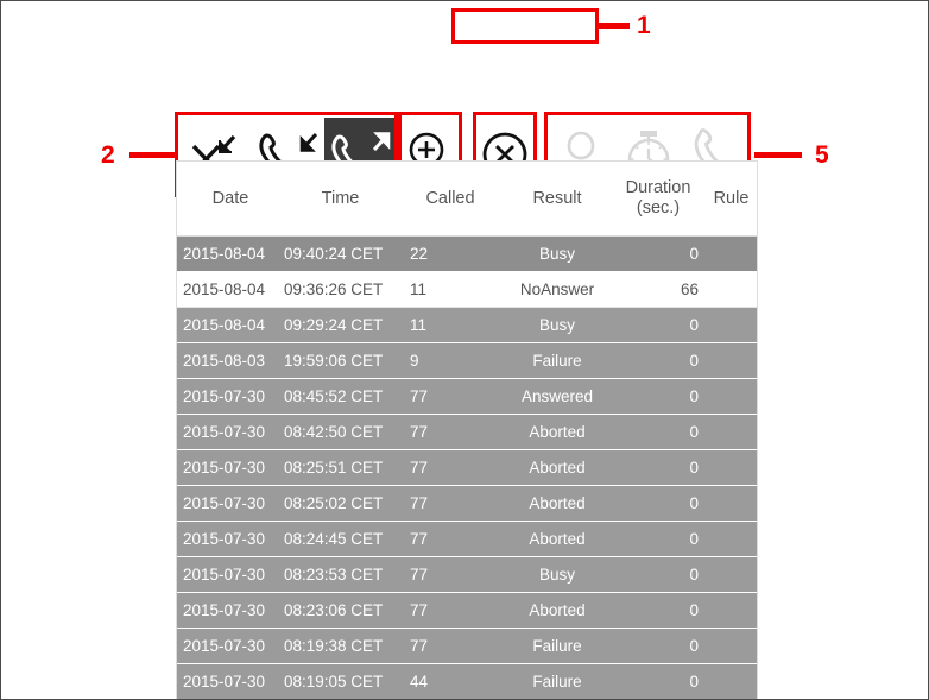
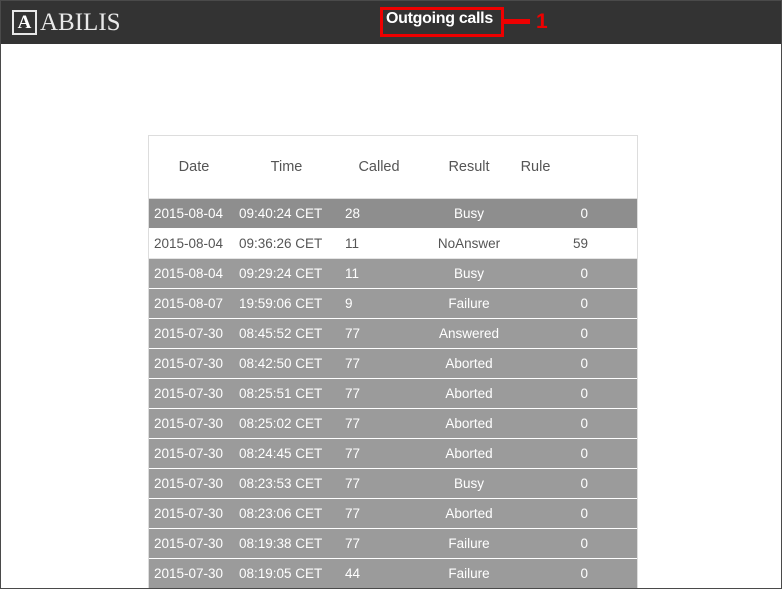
+ A
+ ABILIS
+ Outgoing calls
  1
- 2
- 5
  Date
  Time
  Called
  Result
- Duration
- (sec.)
  Rule
  2015-08-04
  09:40:24 CET
- 22
+ 28
  Busy
  0
  2015-08-04
  09:36:26 CET
  11
  NoAnswer
- 66
+ 59
  2015-08-04
  09:29:24 CET
  11
  Busy
  0
- 2015-08-03
+ 2015-08-07
  19:59:06 CET
  9
  Failure
  0
  2015-07-30
  08:45:52 CET
  77
  Answered
  0
  2015-07-30
  08:42:50 CET
  77
  Aborted
  0
  2015-07-30
  08:25:51 CET
  77
  Aborted
  0
  2015-07-30
  08:25:02 CET
  77
  Aborted
  0
  2015-07-30
  08:24:45 CET
  77
  Aborted
  0
  2015-07-30
  08:23:53 CET
  77
  Busy
  0
  2015-07-30
  08:23:06 CET
  77
  Aborted
  0
  2015-07-30
  08:19:38 CET
  77
  Failure
  0
  2015-07-30
  08:19:05 CET
  44
  Failure
  0
